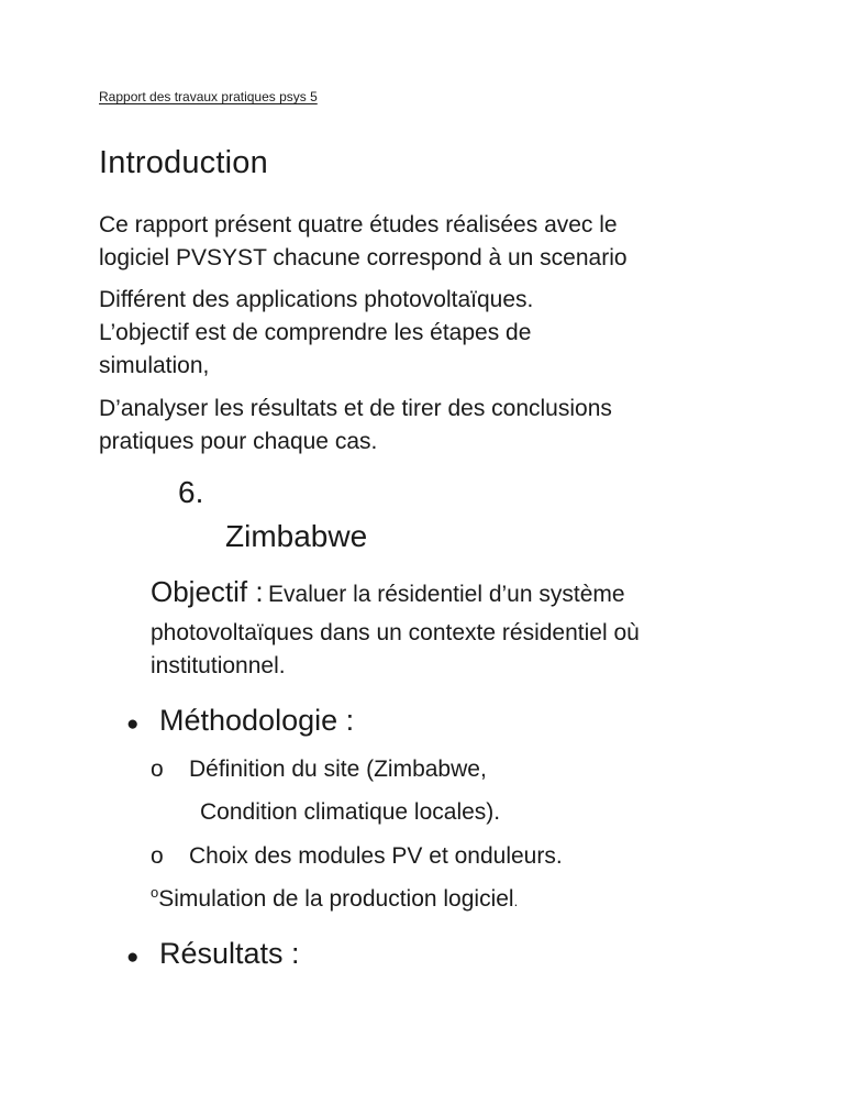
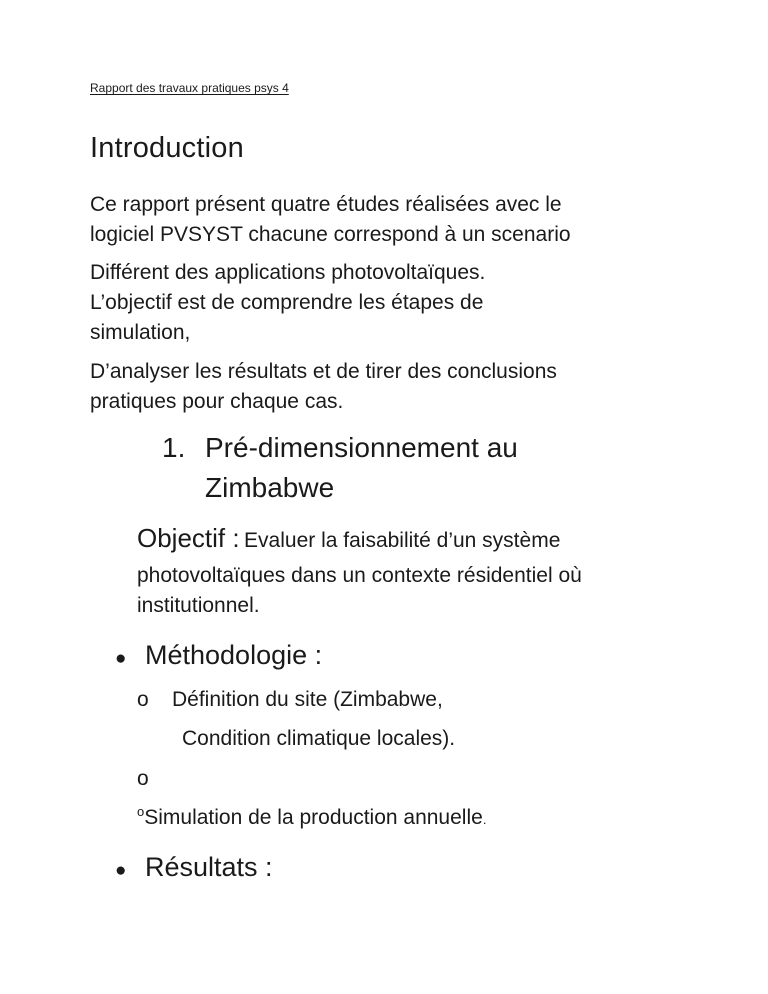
- Rapport des travaux pratiques psys 5
+ Rapport des travaux pratiques psys 4
  Introduction
  Ce rapport présent quatre études réalisées avec le
  logiciel PVSYST chacune correspond à un scenario
  Différent des applications photovoltaïques.
  L’objectif est de comprendre les étapes de
  simulation,
  D’analyser les résultats et de tirer des conclusions
  pratiques pour chaque cas.
- 6.
+ 1.
+ Pré-dimensionnement au
  Zimbabwe
- Objectif : Evaluer la résidentiel d’un système
+ Objectif : Evaluer la faisabilité d’un système
  photovoltaïques dans un contexte résidentiel où
  institutionnel.
  ●
  Méthodologie :
  o
  Définition du site (Zimbabwe,
  Condition climatique locales).
  o
- Choix des modules PV et onduleurs.
- oSimulation de la production logiciel.
+ oSimulation de la production annuelle.
  ●
  Résultats :
